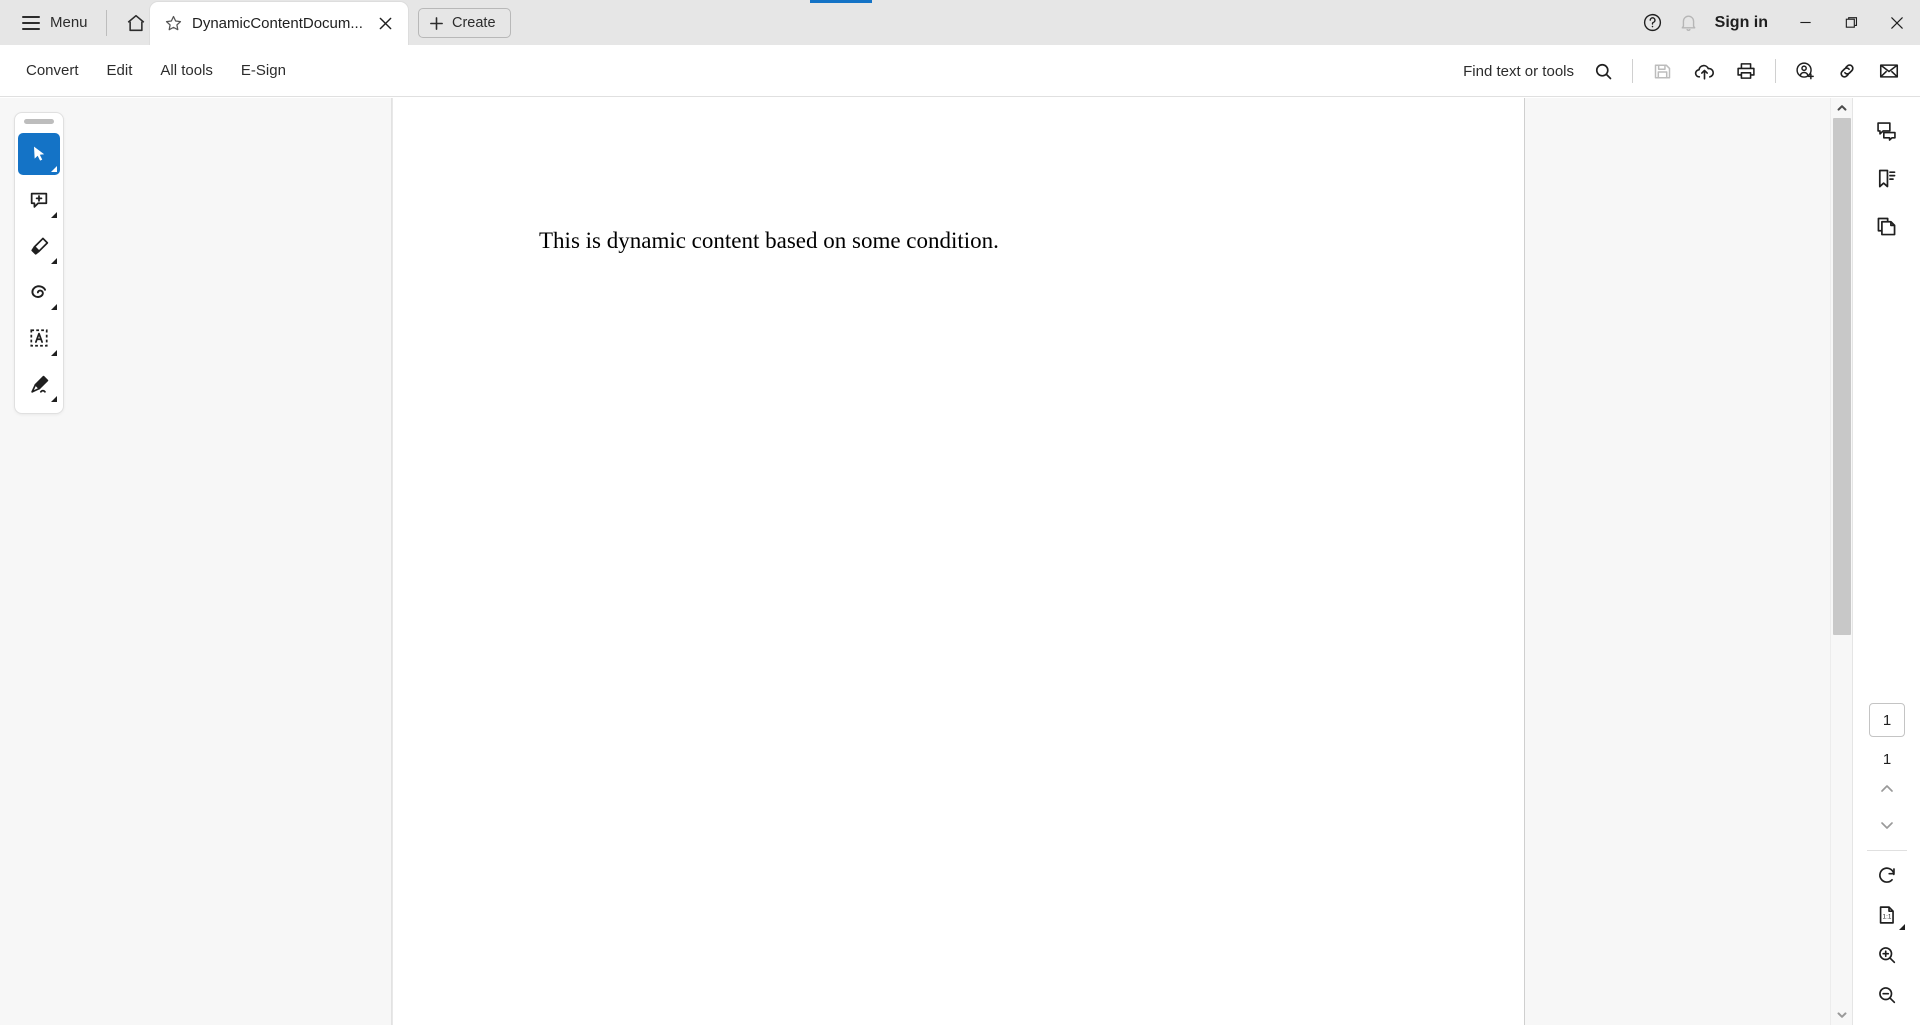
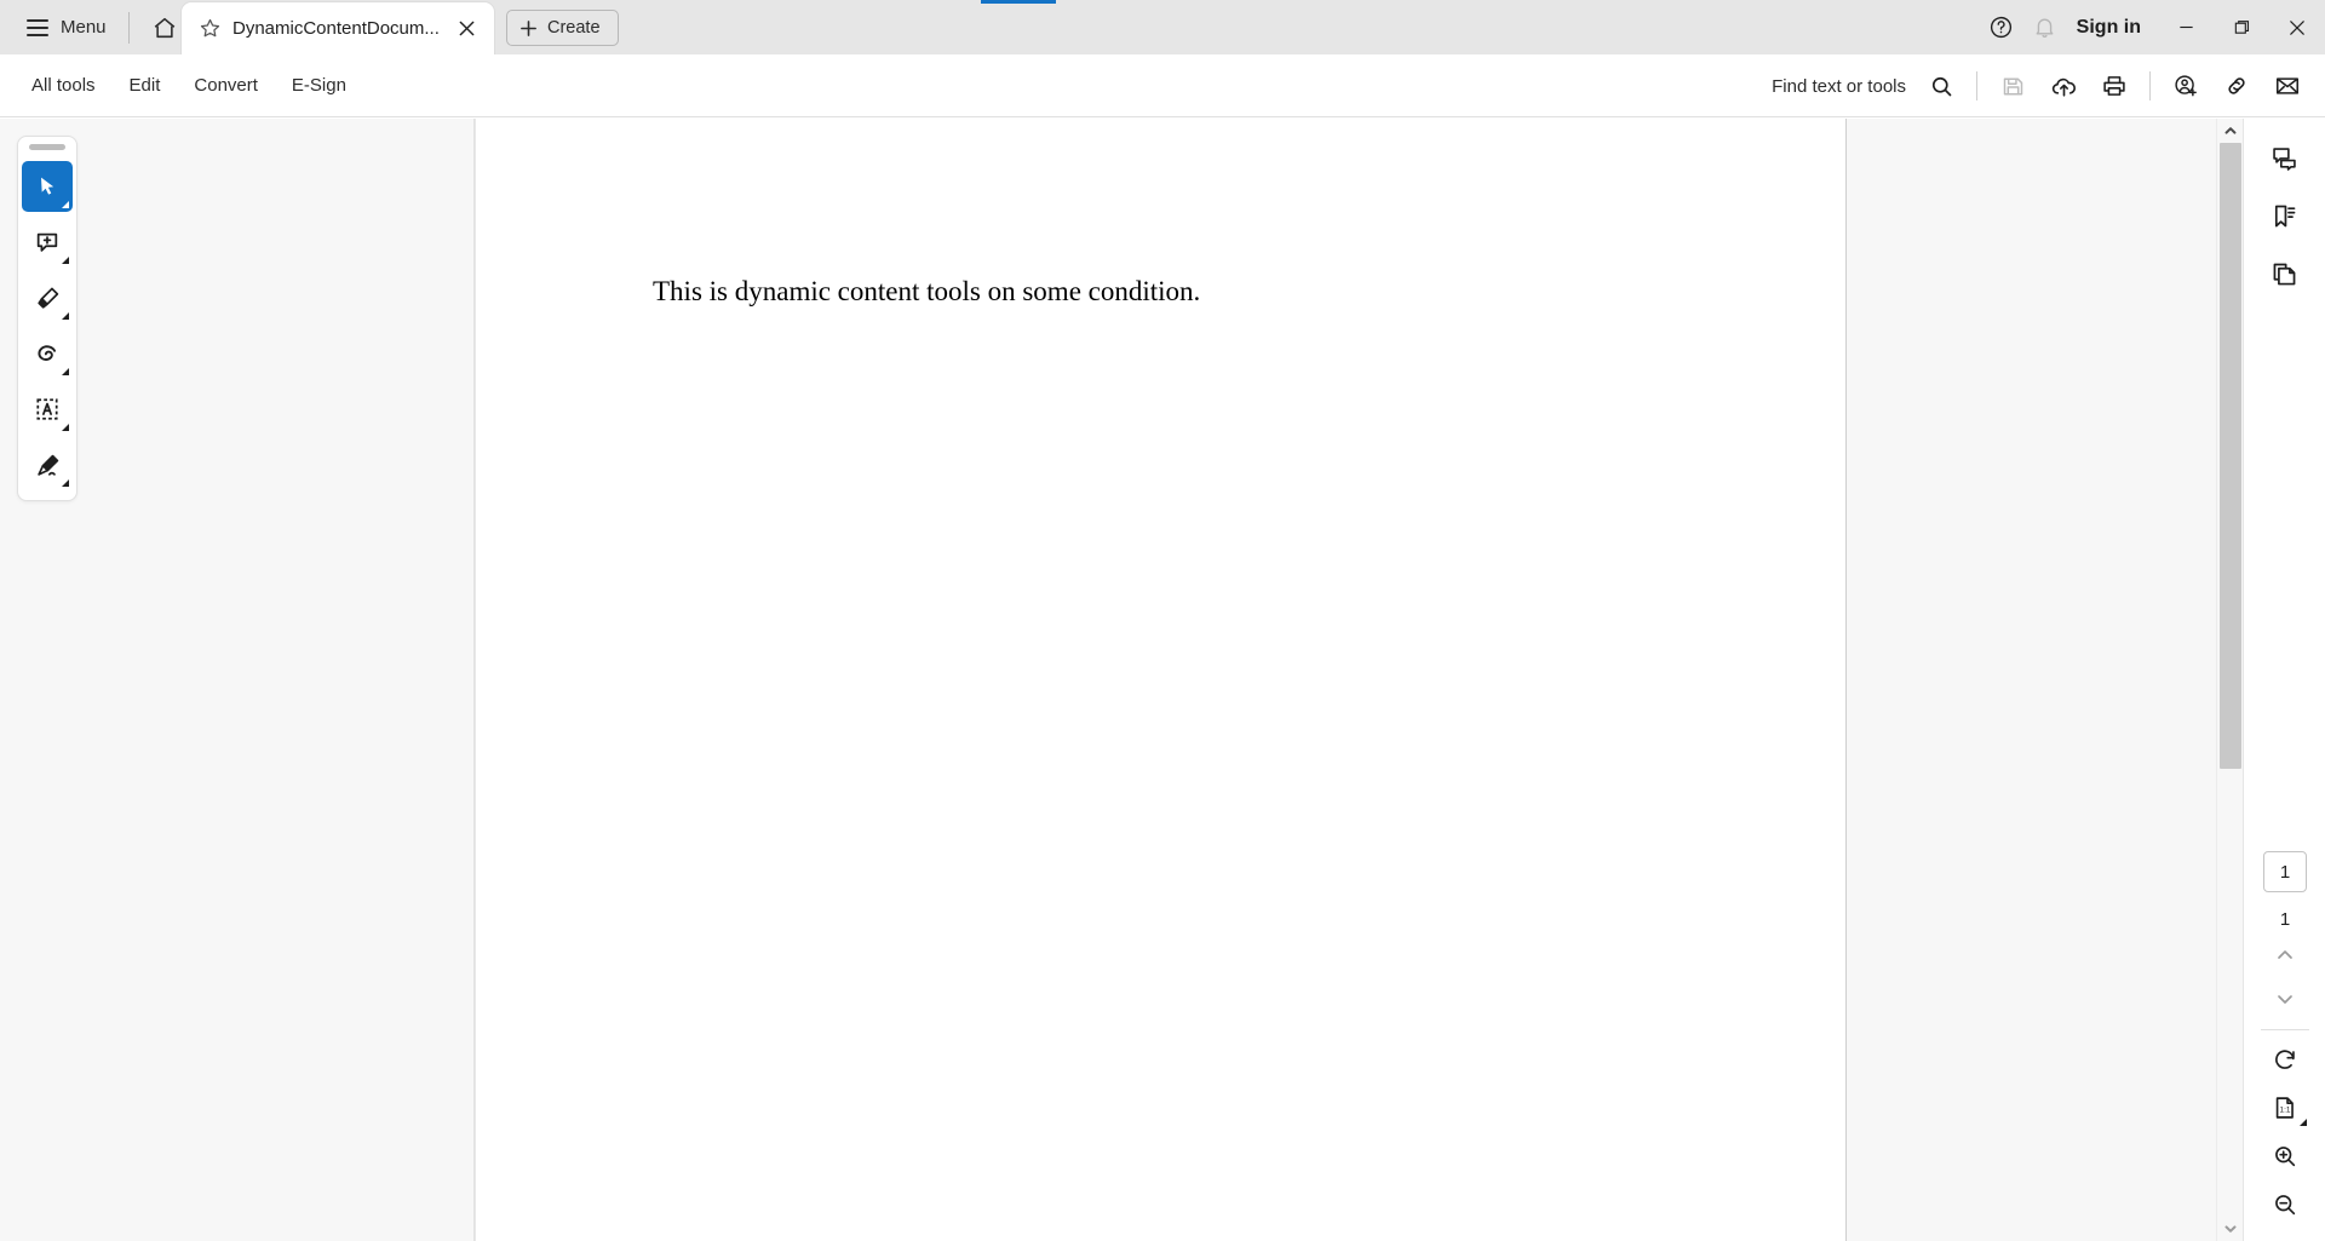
  Menu
  DynamicContentDocum...
  Create
  Sign in
- Convert
+ All tools
  Edit
- All tools
+ Convert
  E-Sign
  Find text or tools
- This is dynamic content based on some condition.
+ This is dynamic content tools on some condition.
  1
  1
